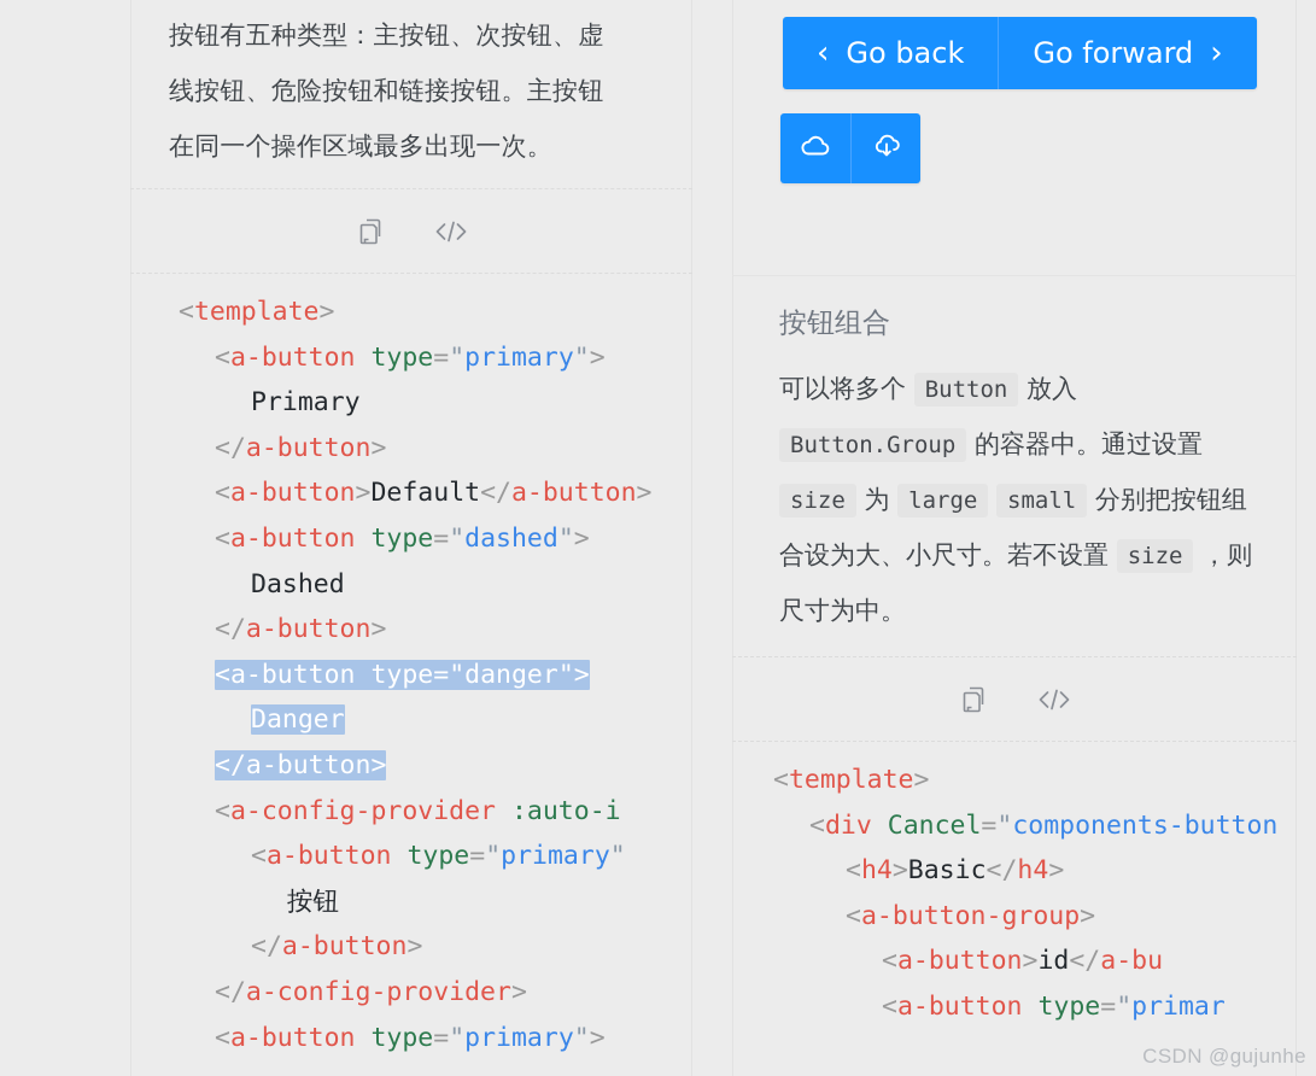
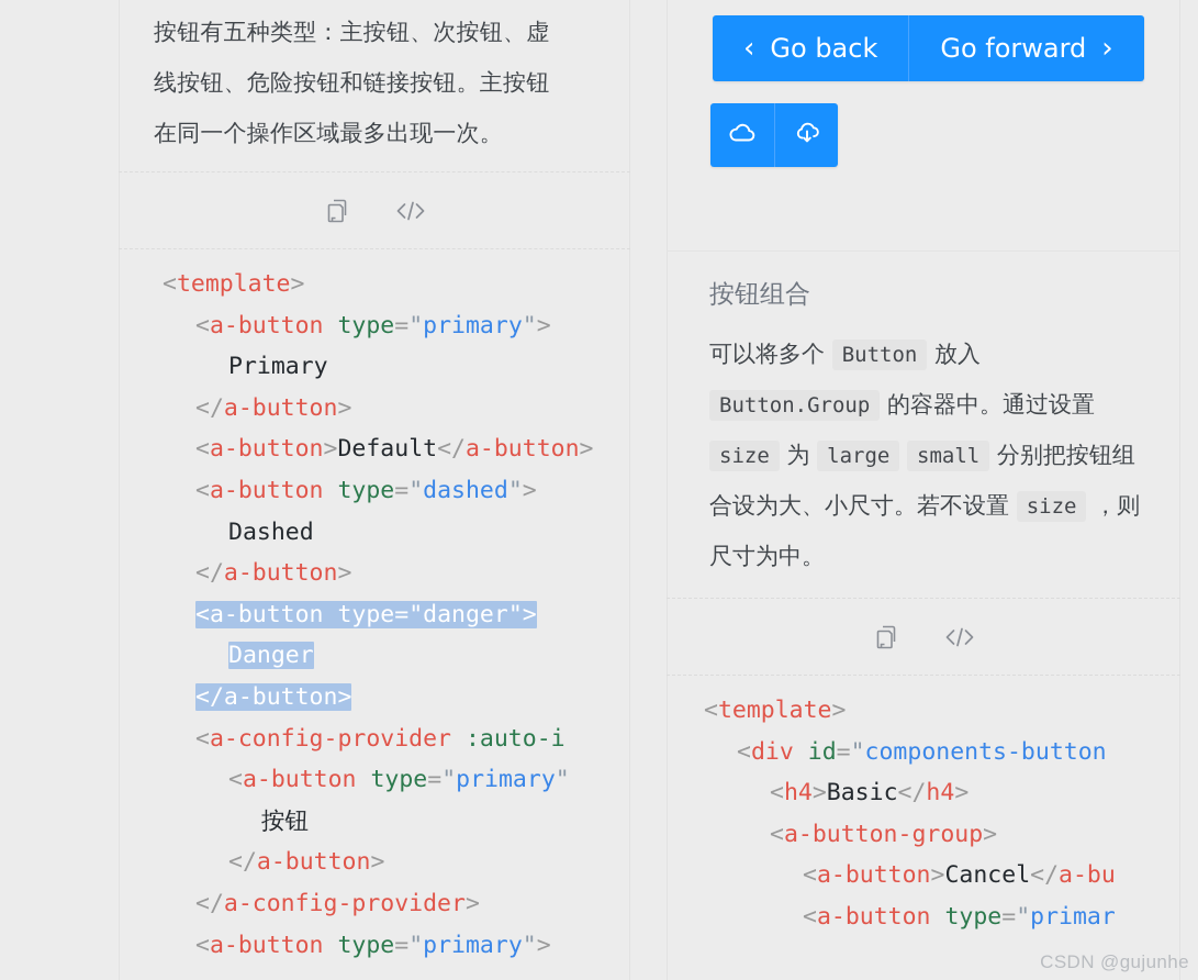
  按钮有五种类型：主按钮、次按钮、虚
  线按钮、危险按钮和链接按钮。主按钮
  在同一个操作区域最多出现一次。
  <template>
  <a-button type="primary">
  Primary
  </a-button>
  <a-button>Default</a-button>
  <a-button type="dashed">
  Dashed
  </a-button>
  <a-button type="danger">
  Danger
  </a-button>
  <a-config-provider :auto-i
  <a-button type="primary"
  按钮
  </a-button>
  </a-config-provider>
  <a-button type="primary">
  ‹
  Go back
  Go forward
  ›
  按钮组合
  可以将多个 Button 放入 Button.Group 的容器中。通过设置 size 为 large small 分别把按钮组合设为大、小尺寸。若不设置 size ，则尺寸为中。
  <template>
- <div Cancel="components-button
+ <div id="components-button
  <h4>Basic</h4>
  <a-button-group>
- <a-button>id</a-bu
+ <a-button>Cancel</a-bu
  <a-button type="primar
  CSDN @gujunhe
